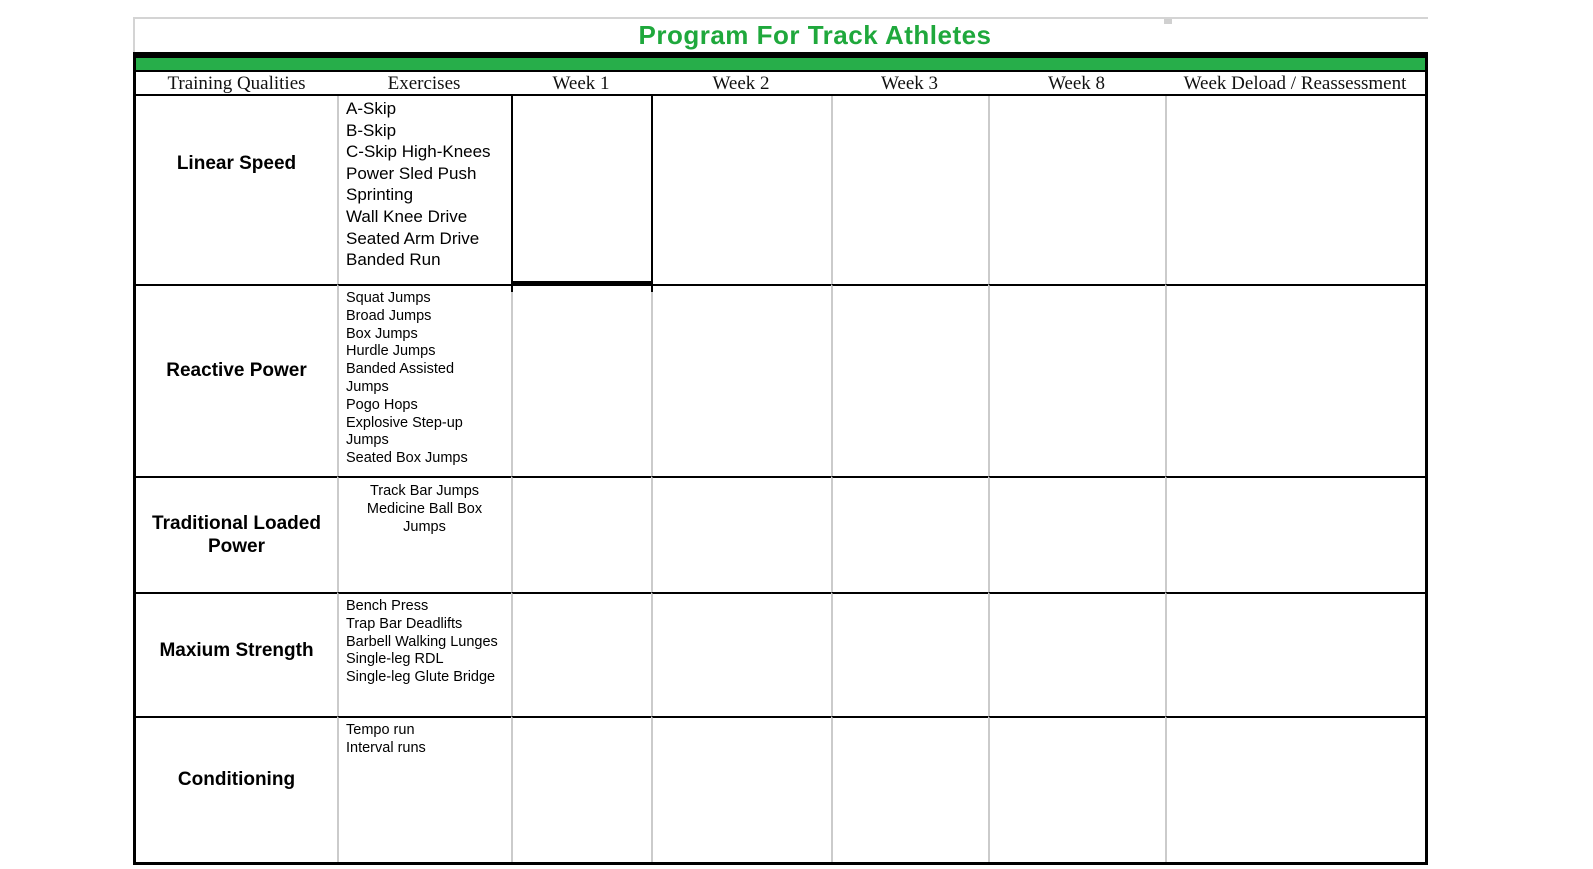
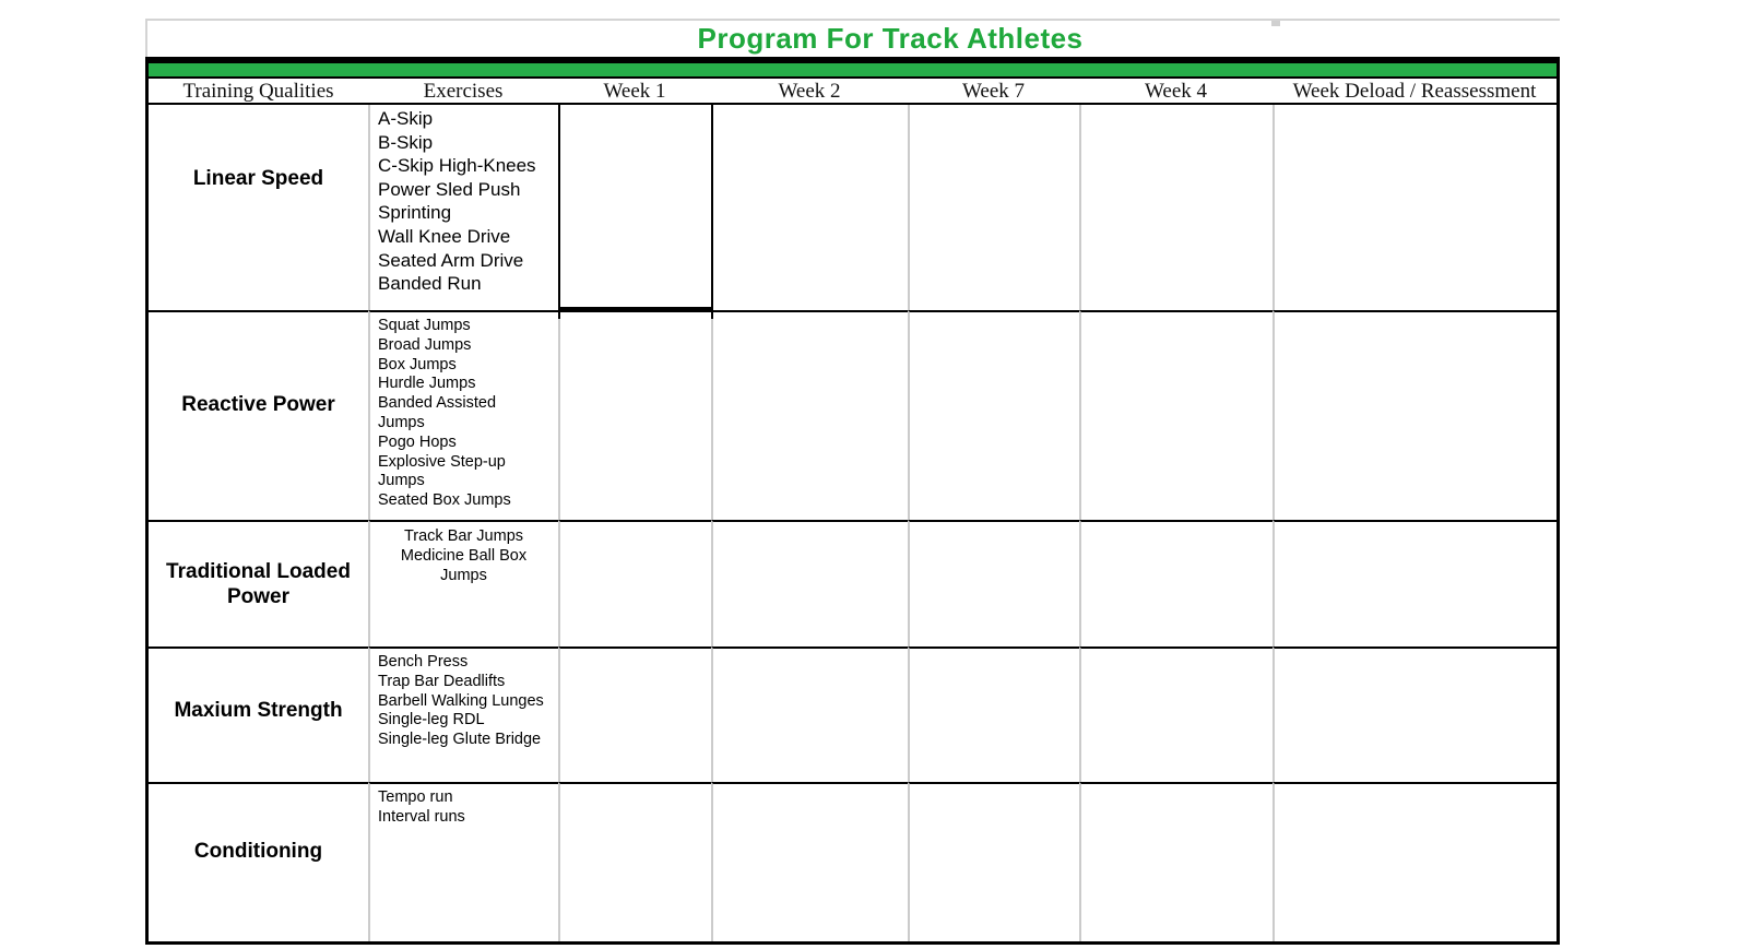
  Program For Track Athletes
  Training Qualities
  Exercises
  Week 1
  Week 2
- Week 3
+ Week 7
- Week 8
+ Week 4
  Week Deload / Reassessment
  Linear Speed
  A-Skip
  B-Skip
  C-Skip High-Knees
  Power Sled Push
  Sprinting
  Wall Knee Drive
  Seated Arm Drive
  Banded Run
  Reactive Power
  Squat Jumps
  Broad Jumps
  Box Jumps
  Hurdle Jumps
  Banded Assisted
  Jumps
  Pogo Hops
  Explosive Step-up
  Jumps
  Seated Box Jumps
  Traditional Loaded Power
  Track Bar Jumps
  Medicine Ball Box
  Jumps
  Maxium Strength
  Bench Press
  Trap Bar Deadlifts
  Barbell Walking Lunges
  Single-leg RDL
  Single-leg Glute Bridge
  Conditioning
  Tempo run
  Interval runs
